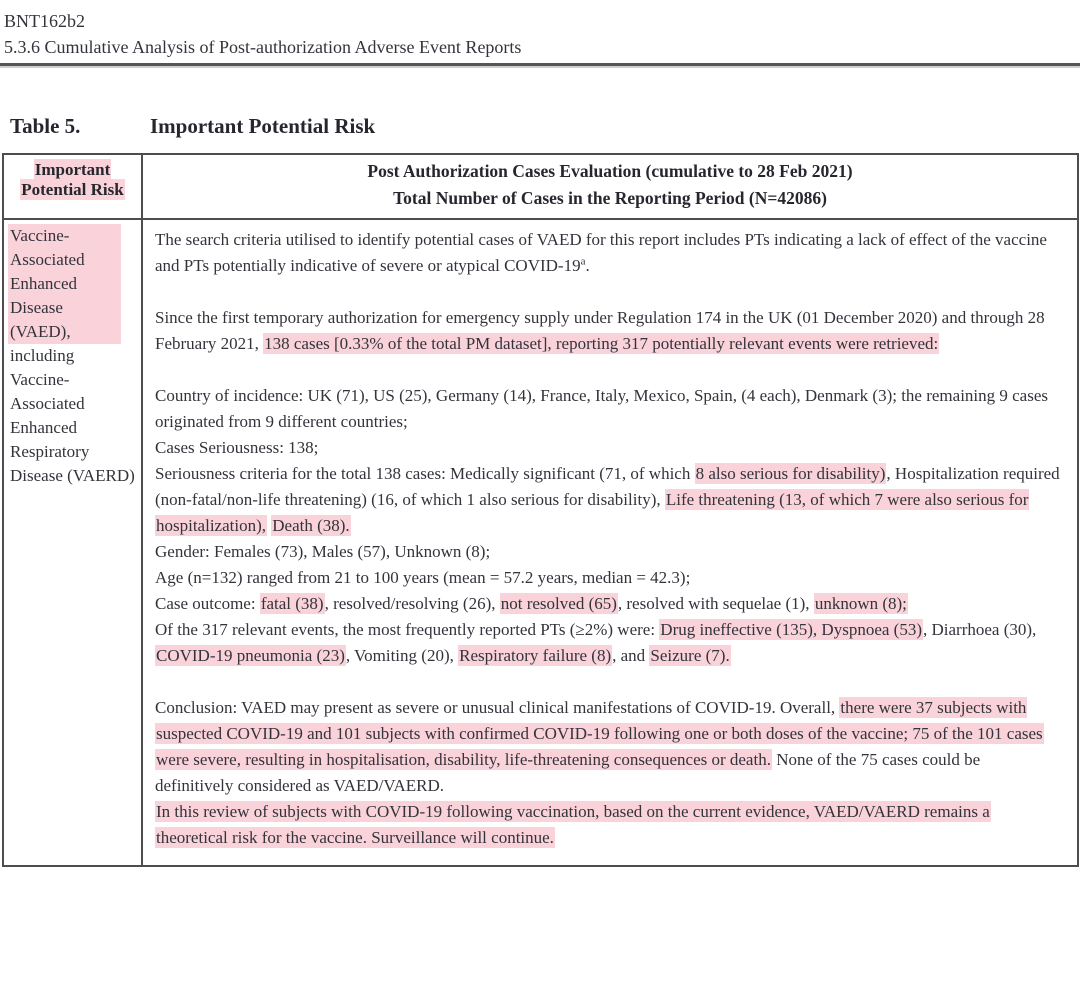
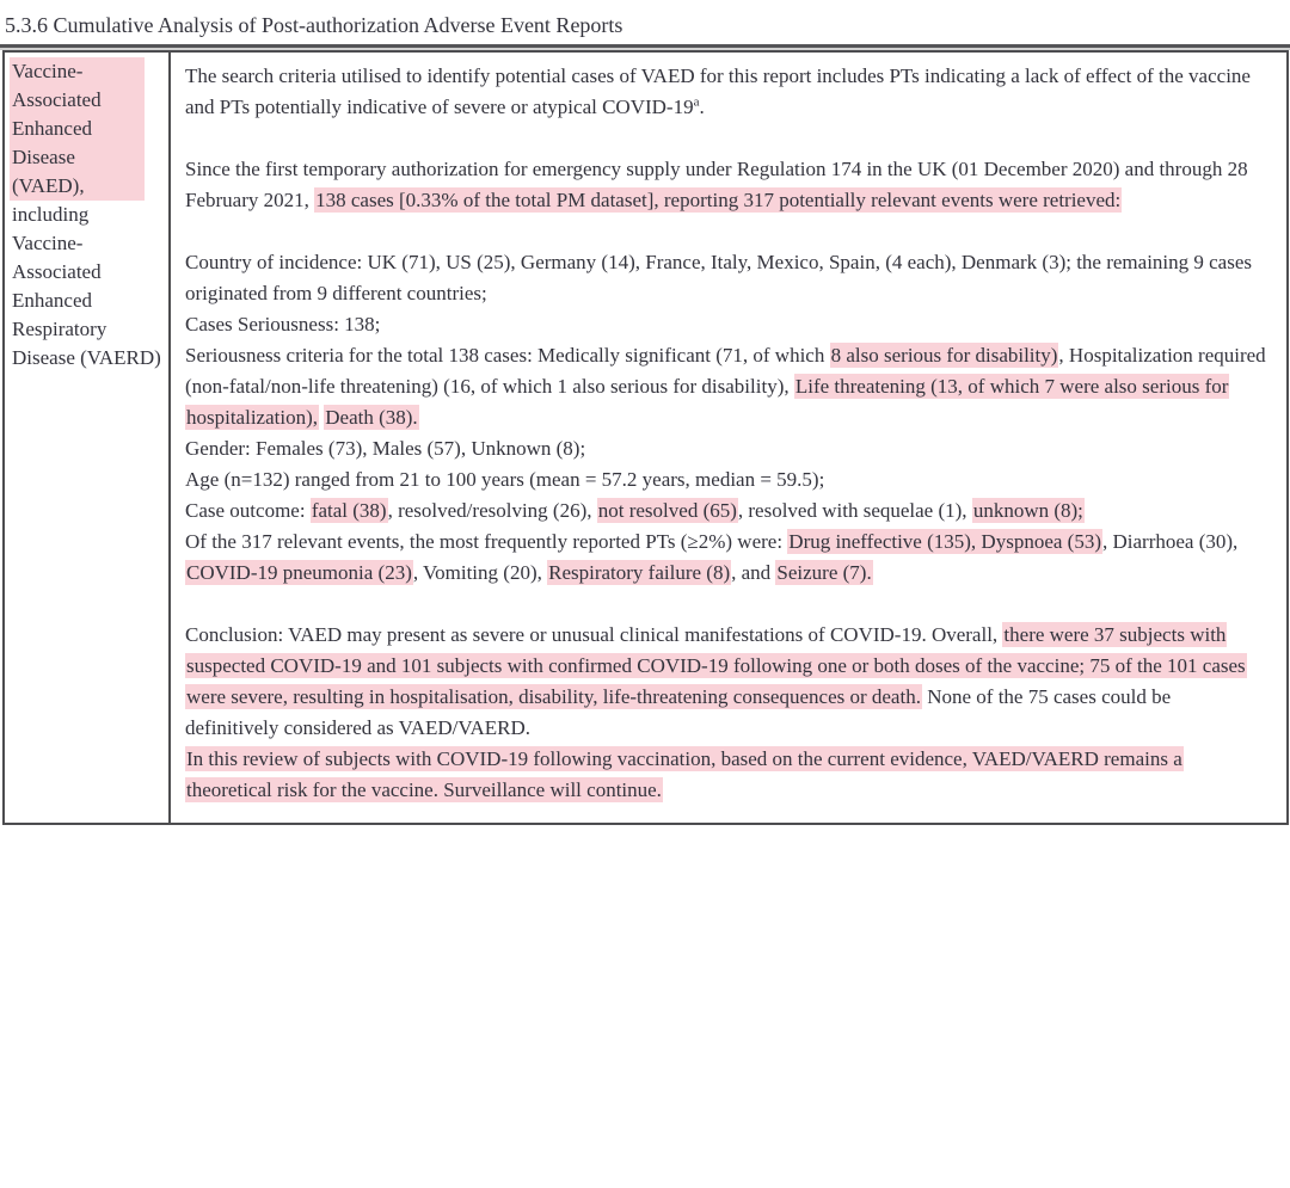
- BNT162b2
  5.3.6 Cumulative Analysis of Post-authorization Adverse Event Reports
- Table 5. Important Potential Risk
- Important Potential Risk	Post Authorization Cases Evaluation (cumulative to 28 Feb 2021) Total Number of Cases in the Reporting Period (N=42086)
- Vaccine-Associated Enhanced Disease (VAED),including Vaccine-Associated Enhanced Respiratory Disease (VAERD)	The search criteria utilised to identify potential cases of VAED for this report includes PTs indicating a lack of effect of the vaccine and PTs potentially indicative of severe or atypical COVID-19a.Since the first temporary authorization for emergency supply under Regulation 174 in the UK (01 December 2020) and through 28 February 2021, 138 cases [0.33% of the total PM dataset], reporting 317 potentially relevant events were retrieved:Country of incidence: UK (71), US (25), Germany (14), France, Italy, Mexico, Spain, (4 each), Denmark (3); the remaining 9 cases originated from 9 different countries;Cases Seriousness: 138;Seriousness criteria for the total 138 cases: Medically significant (71, of which 8 also serious for disability), Hospitalization required (non-fatal/non-life threatening) (16, of which 1 also serious for disability), Life threatening (13, of which 7 were also serious for hospitalization), Death (38).Gender: Females (73), Males (57), Unknown (8);Age (n=132) ranged from 21 to 100 years (mean = 57.2 years, median = 42.3);Case outcome: fatal (38), resolved/resolving (26), not resolved (65), resolved with sequelae (1), unknown (8);Of the 317 relevant events, the most frequently reported PTs (≥2%) were: Drug ineffective (135), Dyspnoea (53), Diarrhoea (30), COVID-19 pneumonia (23), Vomiting (20), Respiratory failure (8), and Seizure (7).Conclusion: VAED may present as severe or unusual clinical manifestations of COVID-19. Overall, there were 37 subjects with suspected COVID-19 and 101 subjects with confirmed COVID-19 following one or both doses of the vaccine; 75 of the 101 cases were severe, resulting in hospitalisation, disability, life-threatening consequences or death. None of the 75 cases could be definitively considered as VAED/VAERD.In this review of subjects with COVID-19 following vaccination, based on the current evidence, VAED/VAERD remains a theoretical risk for the vaccine. Surveillance will continue.
+ Vaccine-Associated Enhanced Disease (VAED),including Vaccine-Associated Enhanced Respiratory Disease (VAERD)	The search criteria utilised to identify potential cases of VAED for this report includes PTs indicating a lack of effect of the vaccine and PTs potentially indicative of severe or atypical COVID-19a.Since the first temporary authorization for emergency supply under Regulation 174 in the UK (01 December 2020) and through 28 February 2021, 138 cases [0.33% of the total PM dataset], reporting 317 potentially relevant events were retrieved:Country of incidence: UK (71), US (25), Germany (14), France, Italy, Mexico, Spain, (4 each), Denmark (3); the remaining 9 cases originated from 9 different countries;Cases Seriousness: 138;Seriousness criteria for the total 138 cases: Medically significant (71, of which 8 also serious for disability), Hospitalization required (non-fatal/non-life threatening) (16, of which 1 also serious for disability), Life threatening (13, of which 7 were also serious for hospitalization), Death (38).Gender: Females (73), Males (57), Unknown (8);Age (n=132) ranged from 21 to 100 years (mean = 57.2 years, median = 59.5);Case outcome: fatal (38), resolved/resolving (26), not resolved (65), resolved with sequelae (1), unknown (8);Of the 317 relevant events, the most frequently reported PTs (≥2%) were: Drug ineffective (135), Dyspnoea (53), Diarrhoea (30), COVID-19 pneumonia (23), Vomiting (20), Respiratory failure (8), and Seizure (7).Conclusion: VAED may present as severe or unusual clinical manifestations of COVID-19. Overall, there were 37 subjects with suspected COVID-19 and 101 subjects with confirmed COVID-19 following one or both doses of the vaccine; 75 of the 101 cases were severe, resulting in hospitalisation, disability, life-threatening consequences or death. None of the 75 cases could be definitively considered as VAED/VAERD.In this review of subjects with COVID-19 following vaccination, based on the current evidence, VAED/VAERD remains a theoretical risk for the vaccine. Surveillance will continue.
